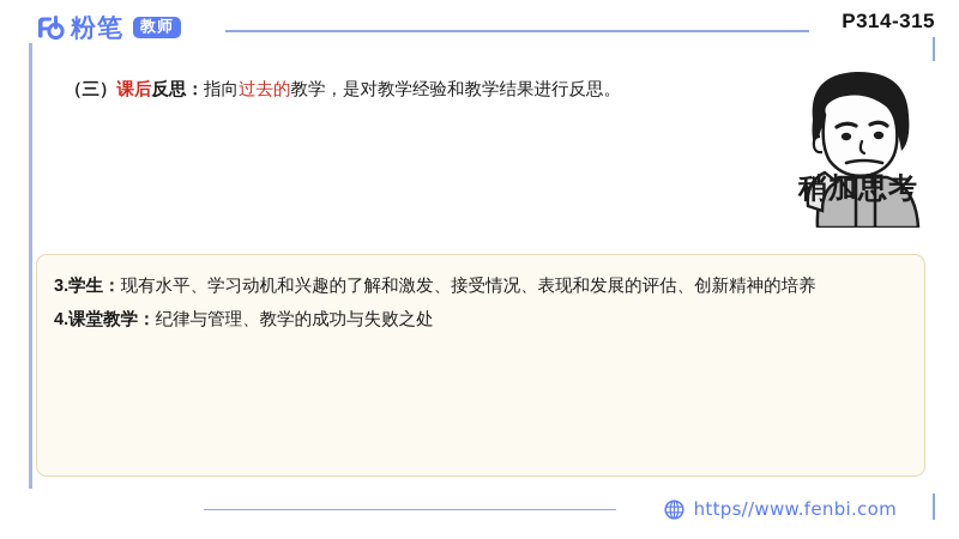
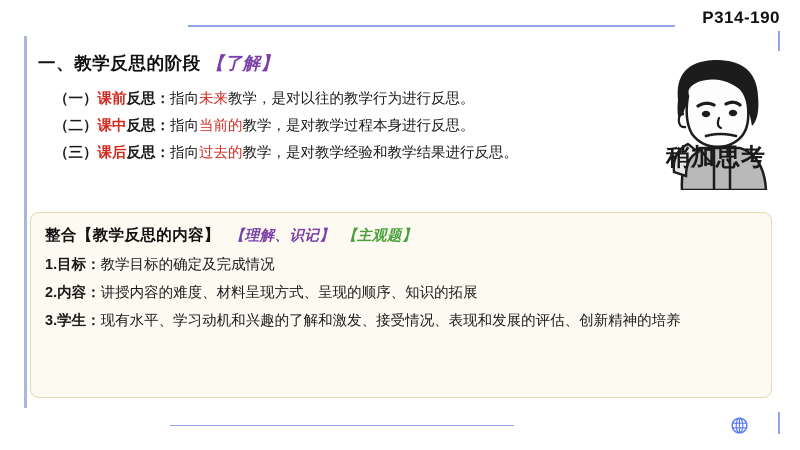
- 粉笔
- 教师
- P314-315
+ P314-190
+ 一、教学反思的阶段 【了解】
+ （一）课前反思：指向未来教学，是对以往的教学行为进行反思。
+ （二）课中反思：指向当前的教学，是对教学过程本身进行反思。
  （三）课后反思：指向过去的教学，是对教学经验和教学结果进行反思。
  稍加思考
+ 整合【教学反思的内容】 【理解、识记】 【主观题】
+ 1.目标：教学目标的确定及完成情况
+ 2.内容：讲授内容的难度、材料呈现方式、呈现的顺序、知识的拓展
  3.学生：现有水平、学习动机和兴趣的了解和激发、接受情况、表现和发展的评估、创新精神的培养
- 4.课堂教学：纪律与管理、教学的成功与失败之处
- https//www.fenbi.com
